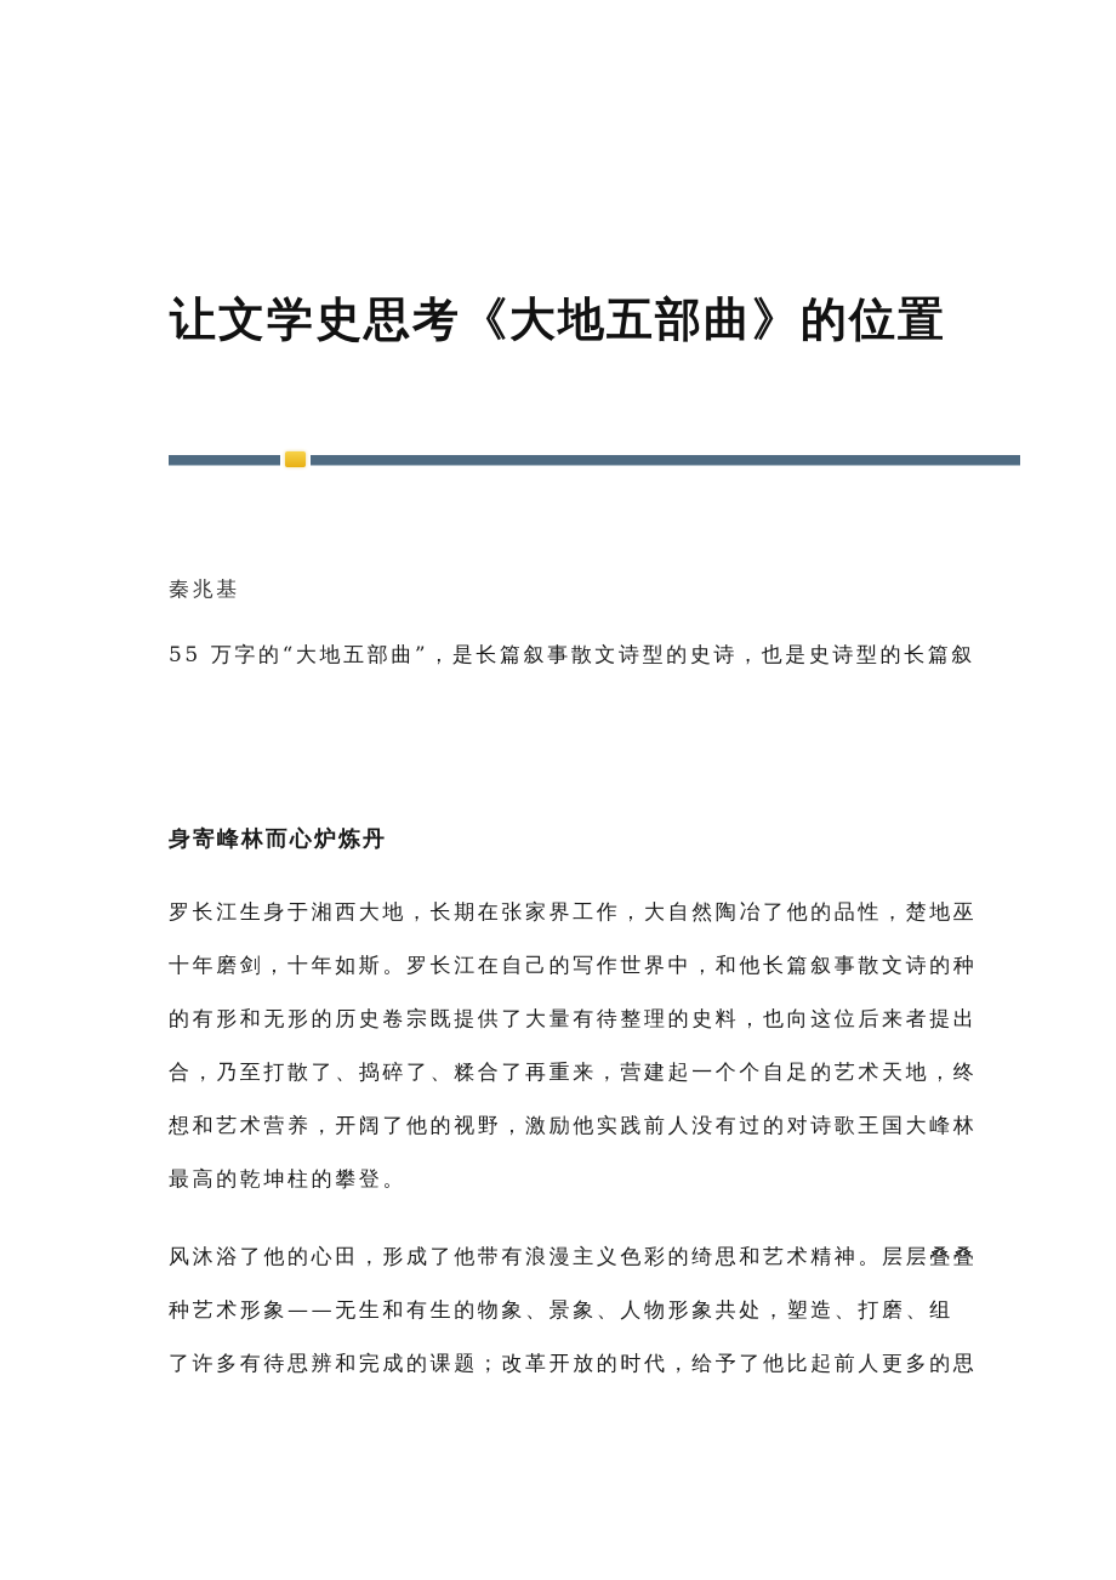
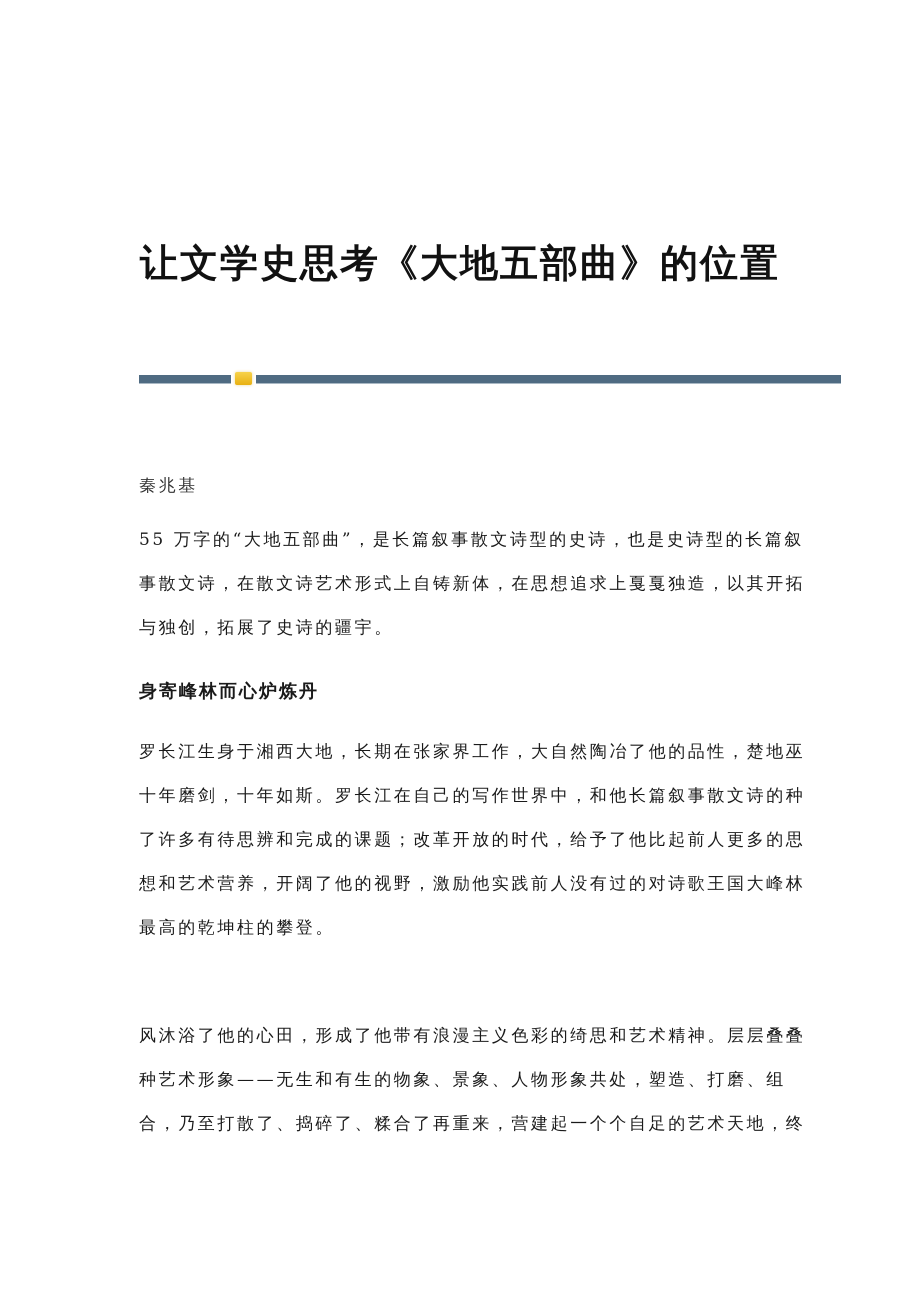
  让文学史思考《大地五部曲》的位置
  秦兆基
  55 万字的“大地五部曲”，是长篇叙事散文诗型的史诗，也是史诗型的长篇叙
+ 事散文诗，在散文诗艺术形式上自铸新体，在思想追求上戛戛独造，以其开拓
+ 与独创，拓展了史诗的疆宇。
  身寄峰林而心炉炼丹
  罗长江生身于湘西大地，长期在张家界工作，大自然陶冶了他的品性，楚地巫
  十年磨剑，十年如斯。罗长江在自己的写作世界中，和他长篇叙事散文诗的种
- 的有形和无形的历史卷宗既提供了大量有待整理的史料，也向这位后来者提出
- 合，乃至打散了、捣碎了、糅合了再重来，营建起一个个自足的艺术天地，终
+ 了许多有待思辨和完成的课题；改革开放的时代，给予了他比起前人更多的思
  想和艺术营养，开阔了他的视野，激励他实践前人没有过的对诗歌王国大峰林
  最高的乾坤柱的攀登。
  风沐浴了他的心田，形成了他带有浪漫主义色彩的绮思和艺术精神。层层叠叠
  种艺术形象——无生和有生的物象、景象、人物形象共处，塑造、打磨、组
- 了许多有待思辨和完成的课题；改革开放的时代，给予了他比起前人更多的思
+ 合，乃至打散了、捣碎了、糅合了再重来，营建起一个个自足的艺术天地，终
